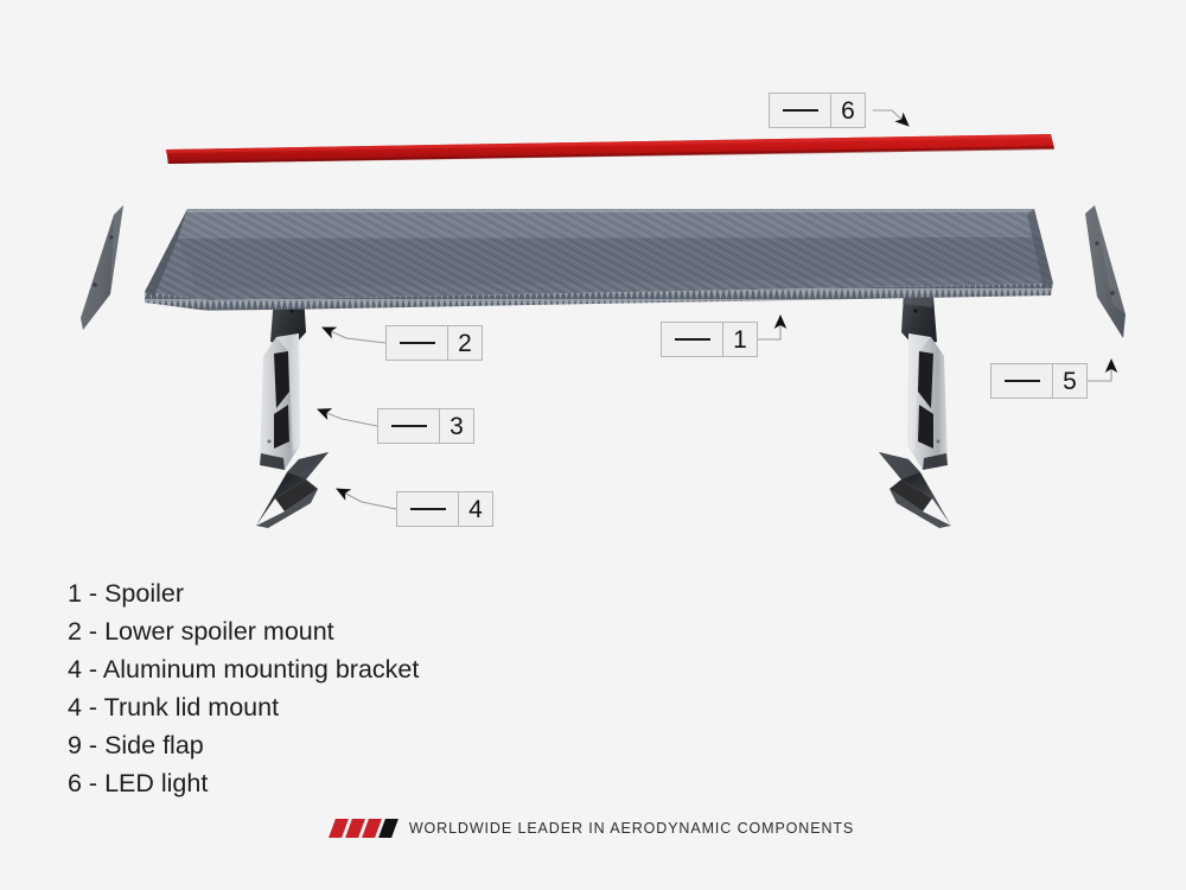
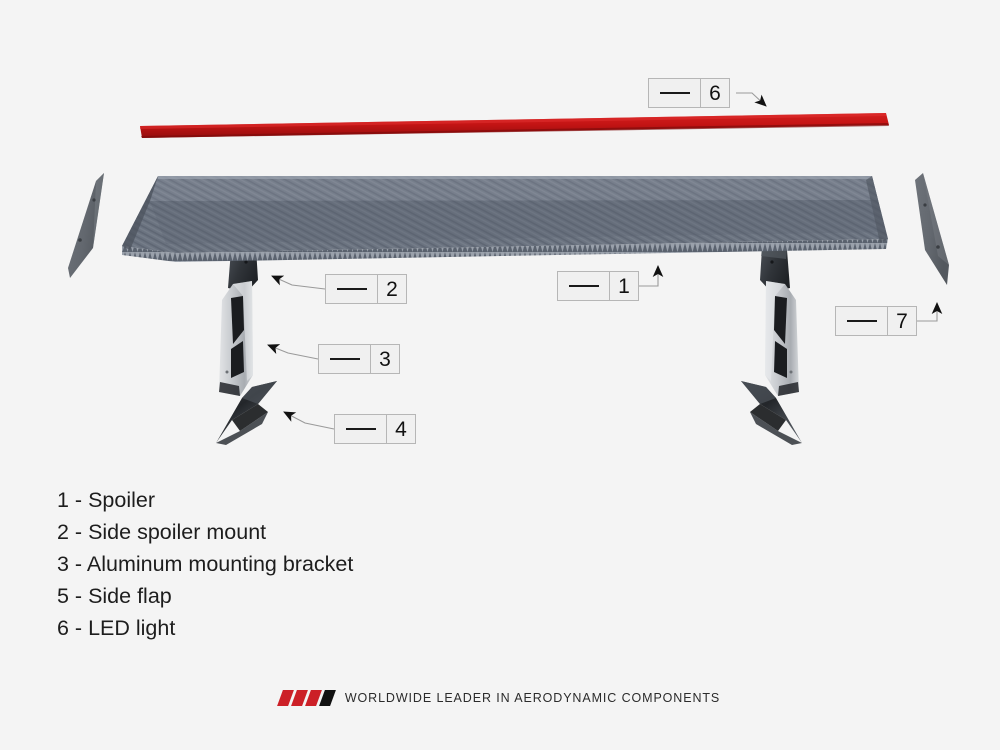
  6
  1
  2
  3
  4
- 5
+ 7
  1 - Spoiler
- 2 - Lower spoiler mount
+ 2 - Side spoiler mount
- 4 - Aluminum mounting bracket
+ 3 - Aluminum mounting bracket
- 4 - Trunk lid mount
- 9 - Side flap
+ 5 - Side flap
  6 - LED light
  WORLDWIDE LEADER IN AERODYNAMIC COMPONENTS
